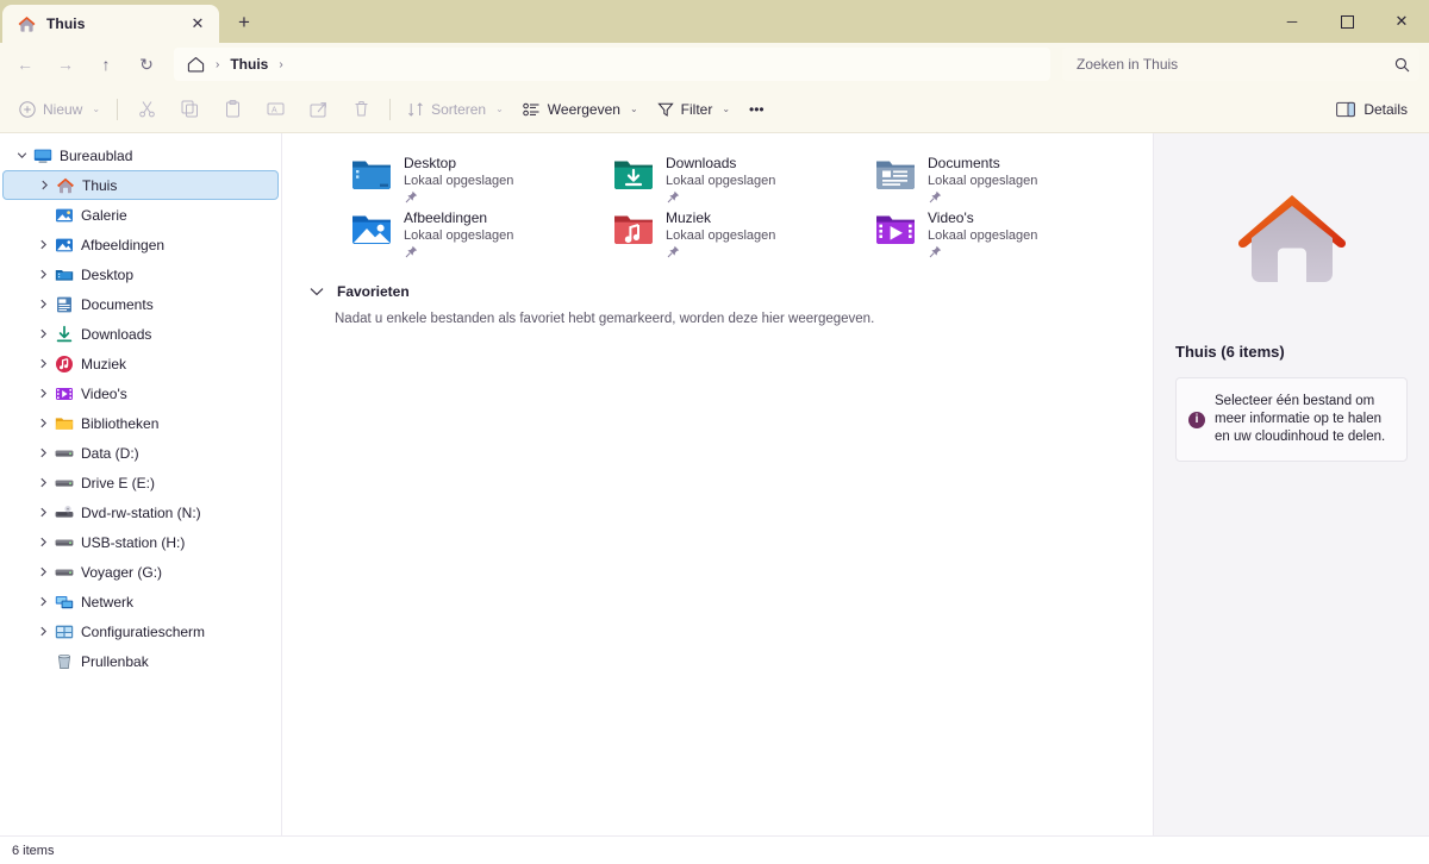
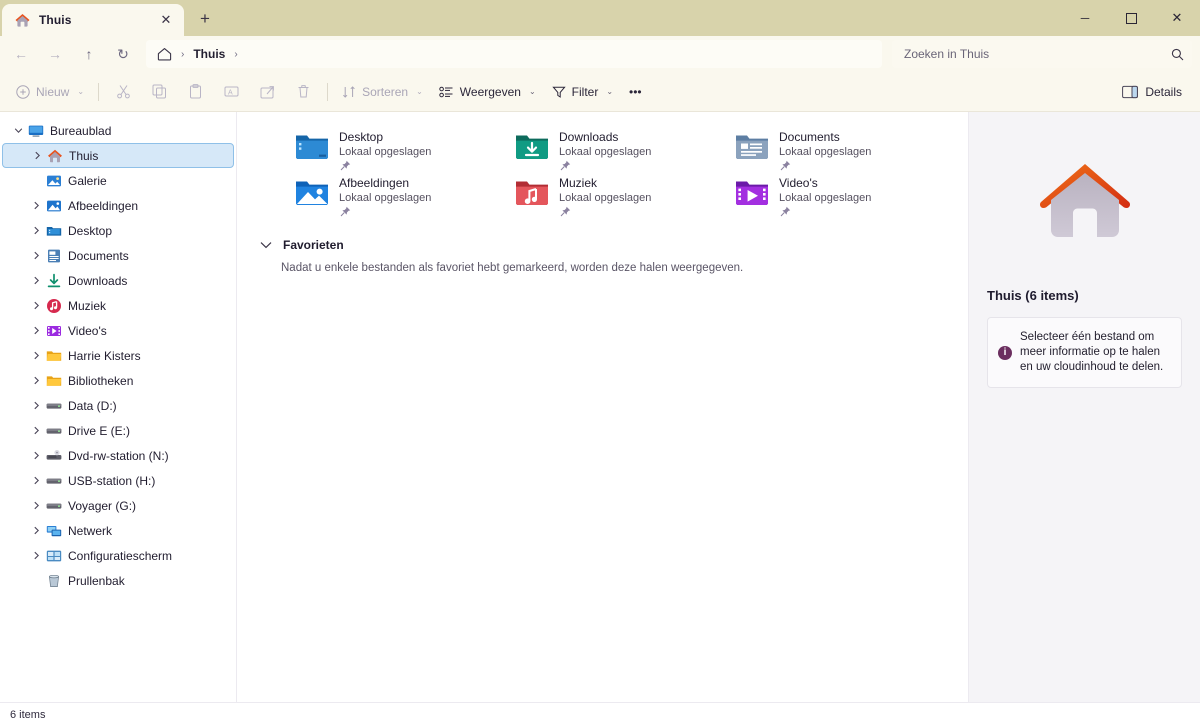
  Thuis
  ✕
  +
  ─
  ✕
  ←
  →
  ↑
  ↻
  ›
  Thuis
  ›
  Zoeken in Thuis
  Nieuw
  ⌄
  Sorteren
  ⌄
  Weergeven
  ⌄
  Filter
  ⌄
  •••
  Details
  Bureaublad
  Thuis
  Galerie
  Afbeeldingen
  Desktop
  Documents
  Downloads
  Muziek
  Video's
+ Harrie Kisters
  Bibliotheken
  Data (D:)
  Drive E (E:)
  Dvd-rw-station (N:)
  USB-station (H:)
  Voyager (G:)
  Netwerk
  Configuratiescherm
  Prullenbak
  Desktop
  Lokaal opgeslagen
  Downloads
  Lokaal opgeslagen
  Documents
  Lokaal opgeslagen
  Afbeeldingen
  Lokaal opgeslagen
  Muziek
  Lokaal opgeslagen
  Video's
  Lokaal opgeslagen
  Favorieten
- Nadat u enkele bestanden als favoriet hebt gemarkeerd, worden deze hier weergegeven.
+ Nadat u enkele bestanden als favoriet hebt gemarkeerd, worden deze halen weergegeven.
  Thuis (6 items)
  i
  Selecteer één bestand om meer informatie op te halen en uw cloudinhoud te delen.
  6 items
